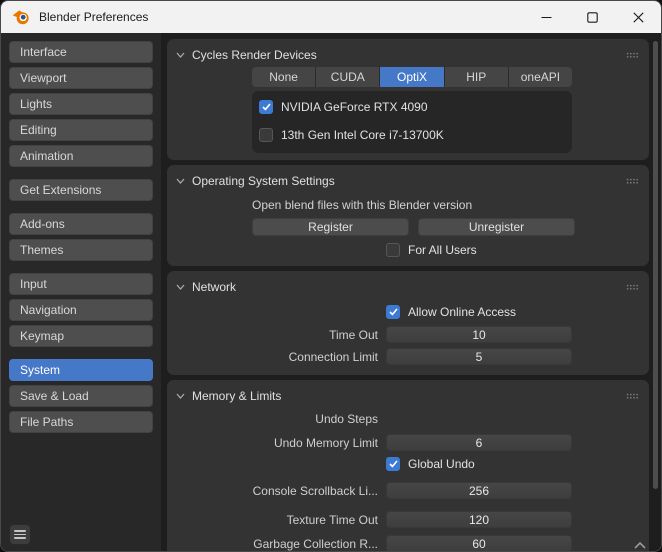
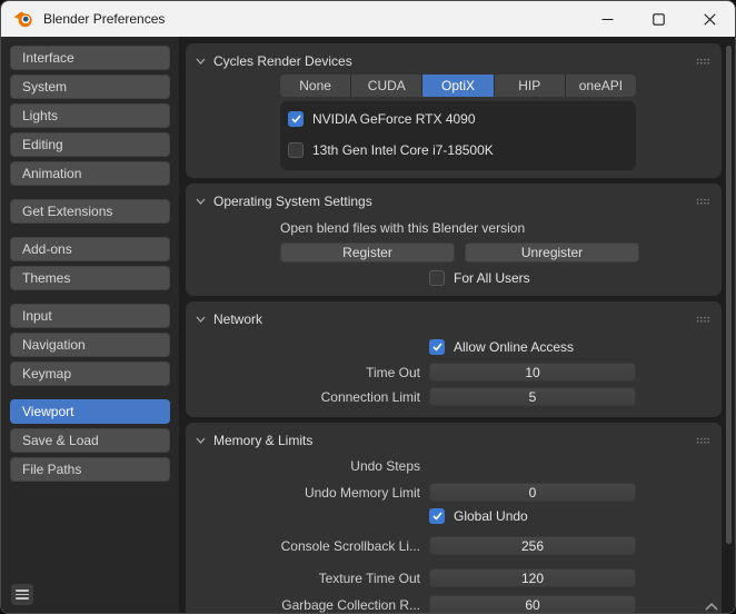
  Blender Preferences
  Interface
- Viewport
+ System
  Lights
  Editing
  Animation
  Get Extensions
  Add-ons
  Themes
  Input
  Navigation
  Keymap
- System
+ Viewport
  Save & Load
  File Paths
  Cycles Render Devices
  None
  CUDA
  OptiX
  HIP
  oneAPI
  NVIDIA GeForce RTX 4090
- 13th Gen Intel Core i7-13700K
+ 13th Gen Intel Core i7-18500K
  Operating System Settings
  Open blend files with this Blender version
  Register
  Unregister
  For All Users
  Network
  Allow Online Access
  Time Out
  10
  Connection Limit
  5
  Memory & Limits
  Undo Steps
  Undo Memory Limit
- 6
+ 0
  Global Undo
  Console Scrollback Li...
  256
  Texture Time Out
  120
  Garbage Collection R...
  60
